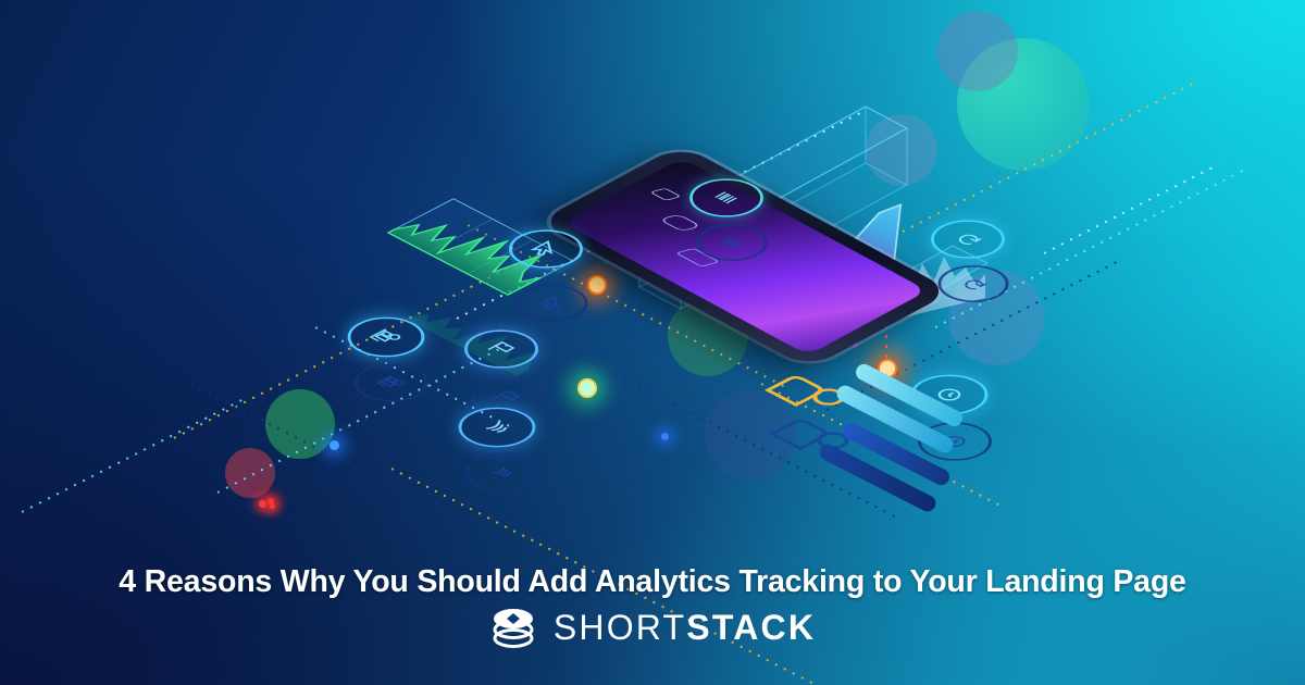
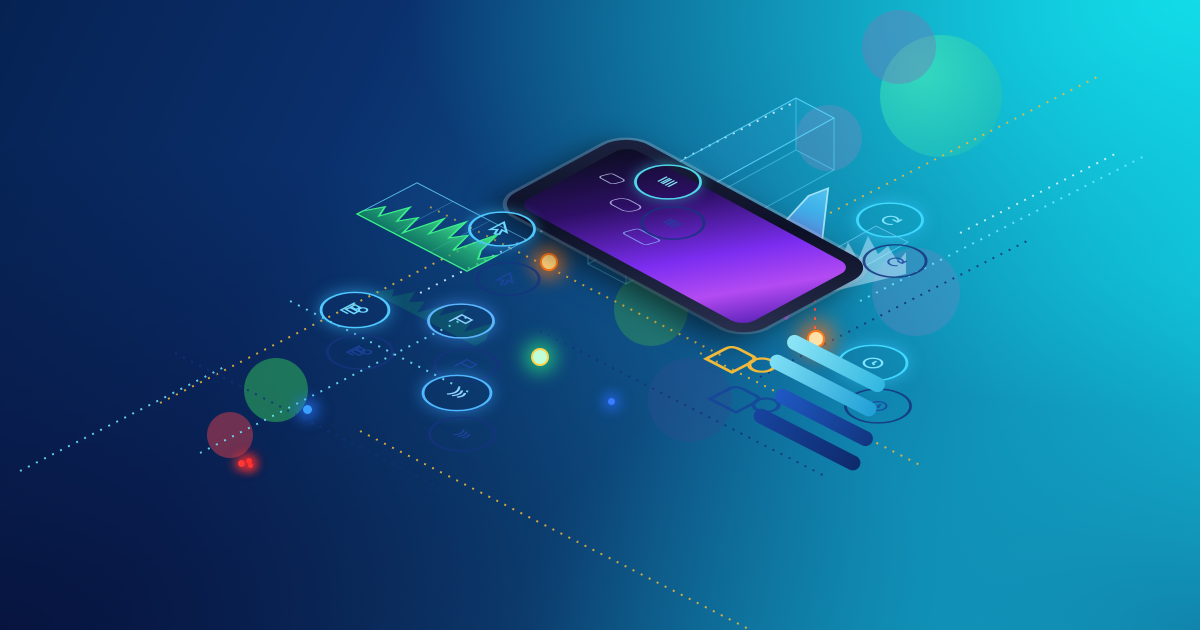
- 4 Reasons Why You Should Add Analytics Tracking to Your Landing Page
- SHORTSTACK
